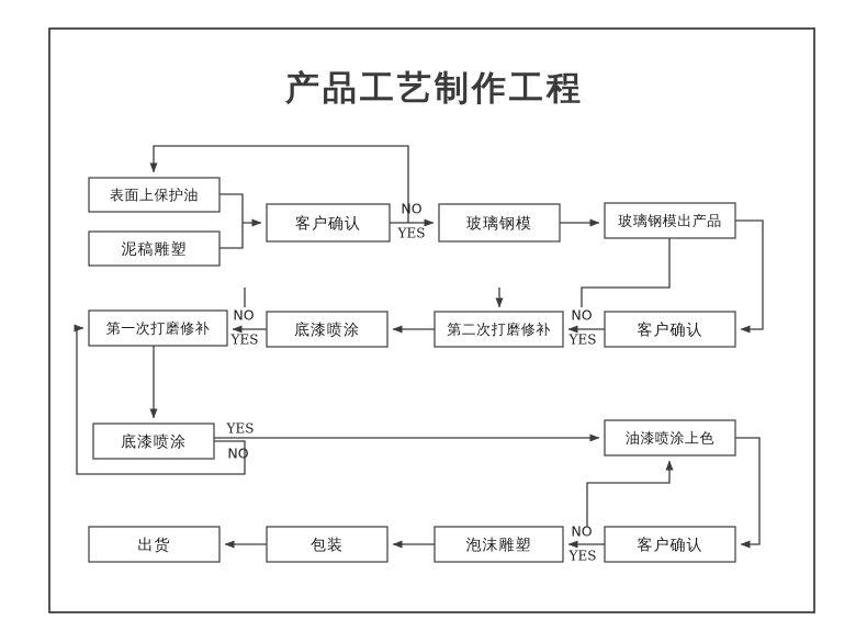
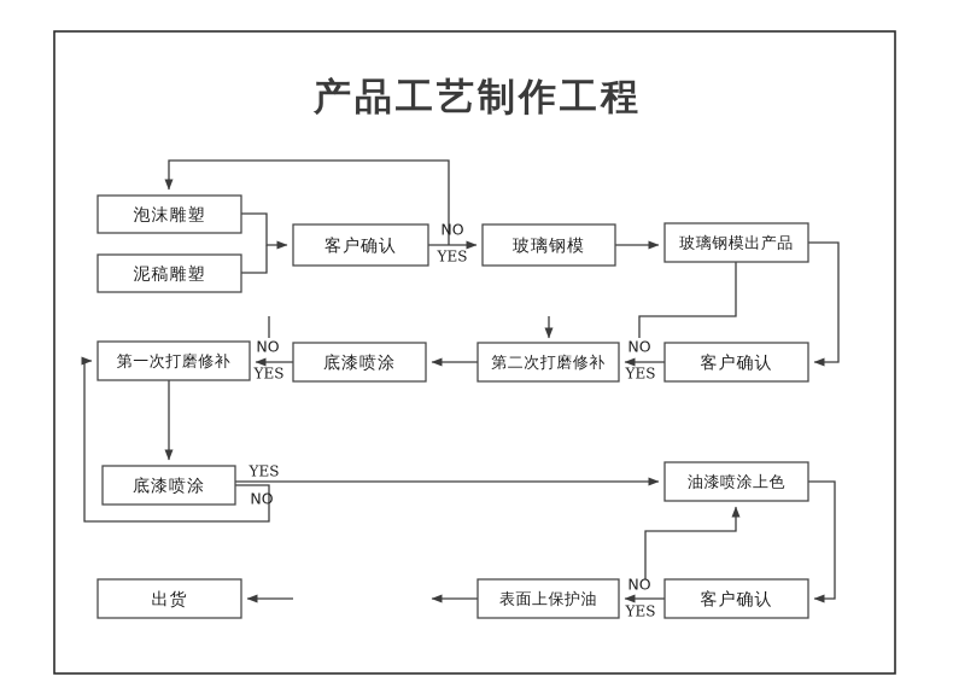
  产品工艺制作工程
- 表面上保护油
+ 泡沫雕塑
  泥稿雕塑
  客户确认
  玻璃钢模
  玻璃钢模出产品
  第一次打磨修补
  底漆喷涂
  第二次打磨修补
  客户确认
  底漆喷涂
  油漆喷涂上色
  出货
- 包装
- 泡沫雕塑
+ 表面上保护油
  客户确认
  NO
  YES
  NO
  YES
  NO
  YES
  YES
  NO
  NO
  YES
